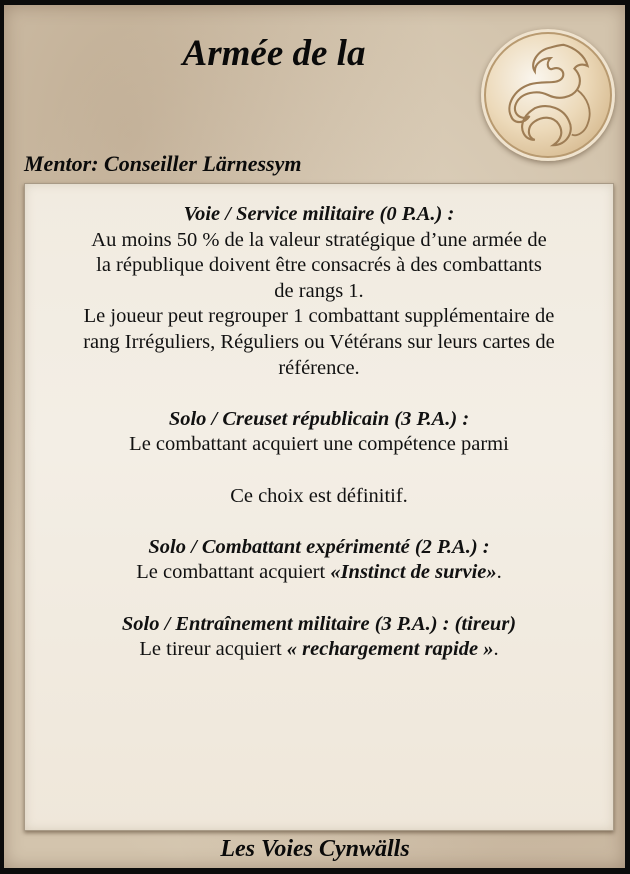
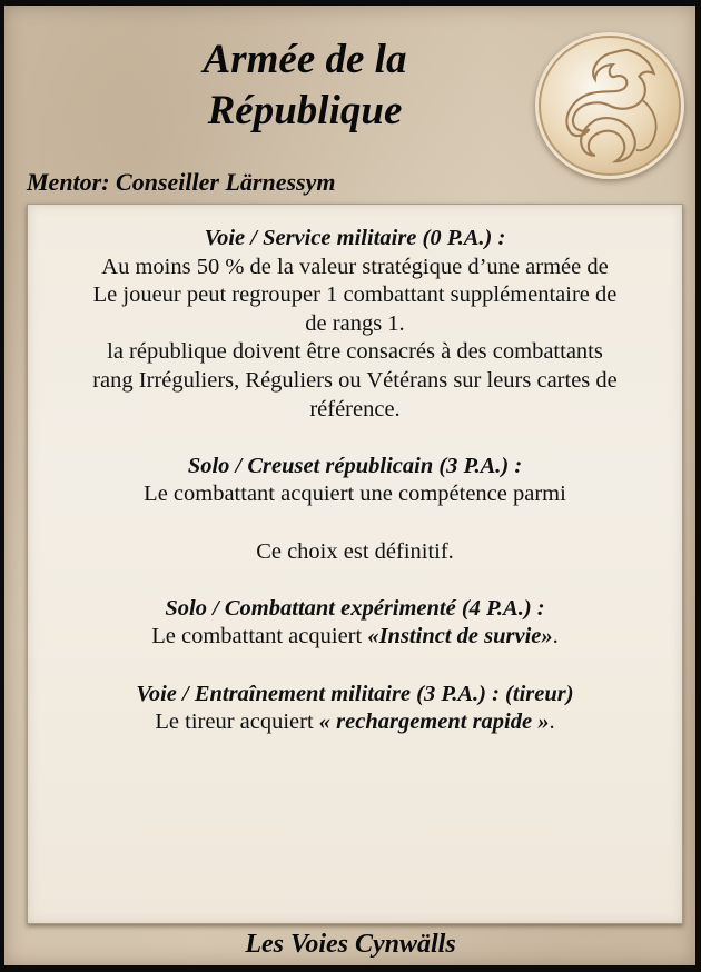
  Armée de la
+ République
  Mentor: Conseiller Lärnessym
  Voie / Service militaire (0 P.A.) :
  Au moins 50 % de la valeur stratégique d’une armée de
- la république doivent être consacrés à des combattants
+ Le joueur peut regrouper 1 combattant supplémentaire de
  de rangs 1.
- Le joueur peut regrouper 1 combattant supplémentaire de
+ la république doivent être consacrés à des combattants
  rang Irréguliers, Réguliers ou Vétérans sur leurs cartes de
  référence.
  Solo / Creuset républicain (3 P.A.) :
  Le combattant acquiert une compétence parmi
  Ce choix est définitif.
- Solo / Combattant expérimenté (2 P.A.) :
+ Solo / Combattant expérimenté (4 P.A.) :
  Le combattant acquiert «Instinct de survie».
- Solo / Entraînement militaire (3 P.A.) : (tireur)
+ Voie / Entraînement militaire (3 P.A.) : (tireur)
  Le tireur acquiert « rechargement rapide ».
  Les Voies Cynwälls
